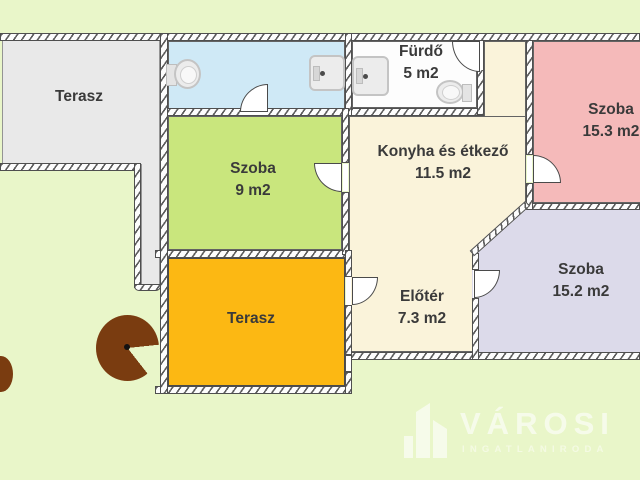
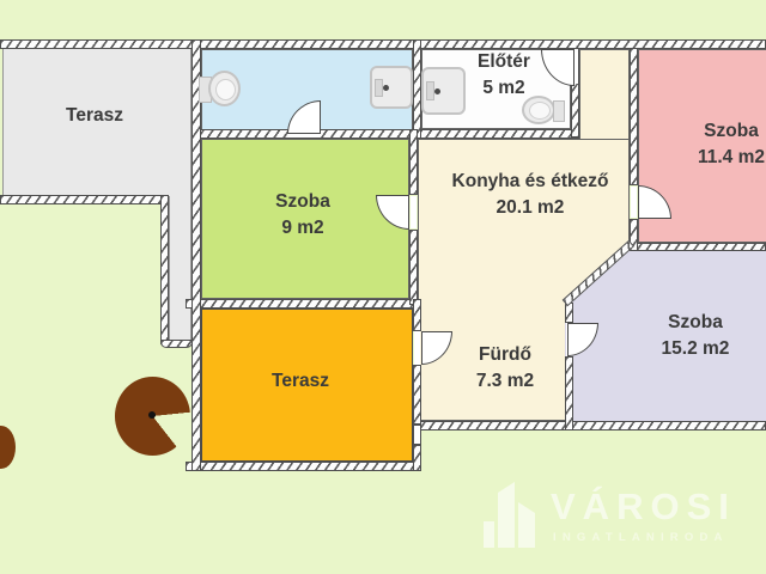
  Terasz
- Fürdő
+ Előtér
  5 m2
  Szoba
- 15.3 m2
+ 11.4 m2
  Szoba
  9 m2
  Konyha és étkező
- 11.5 m2
+ 20.1 m2
- Előtér
+ Fürdő
  7.3 m2
  Szoba
  15.2 m2
  Terasz
  VÁROSI
  INGATLANIRODA
